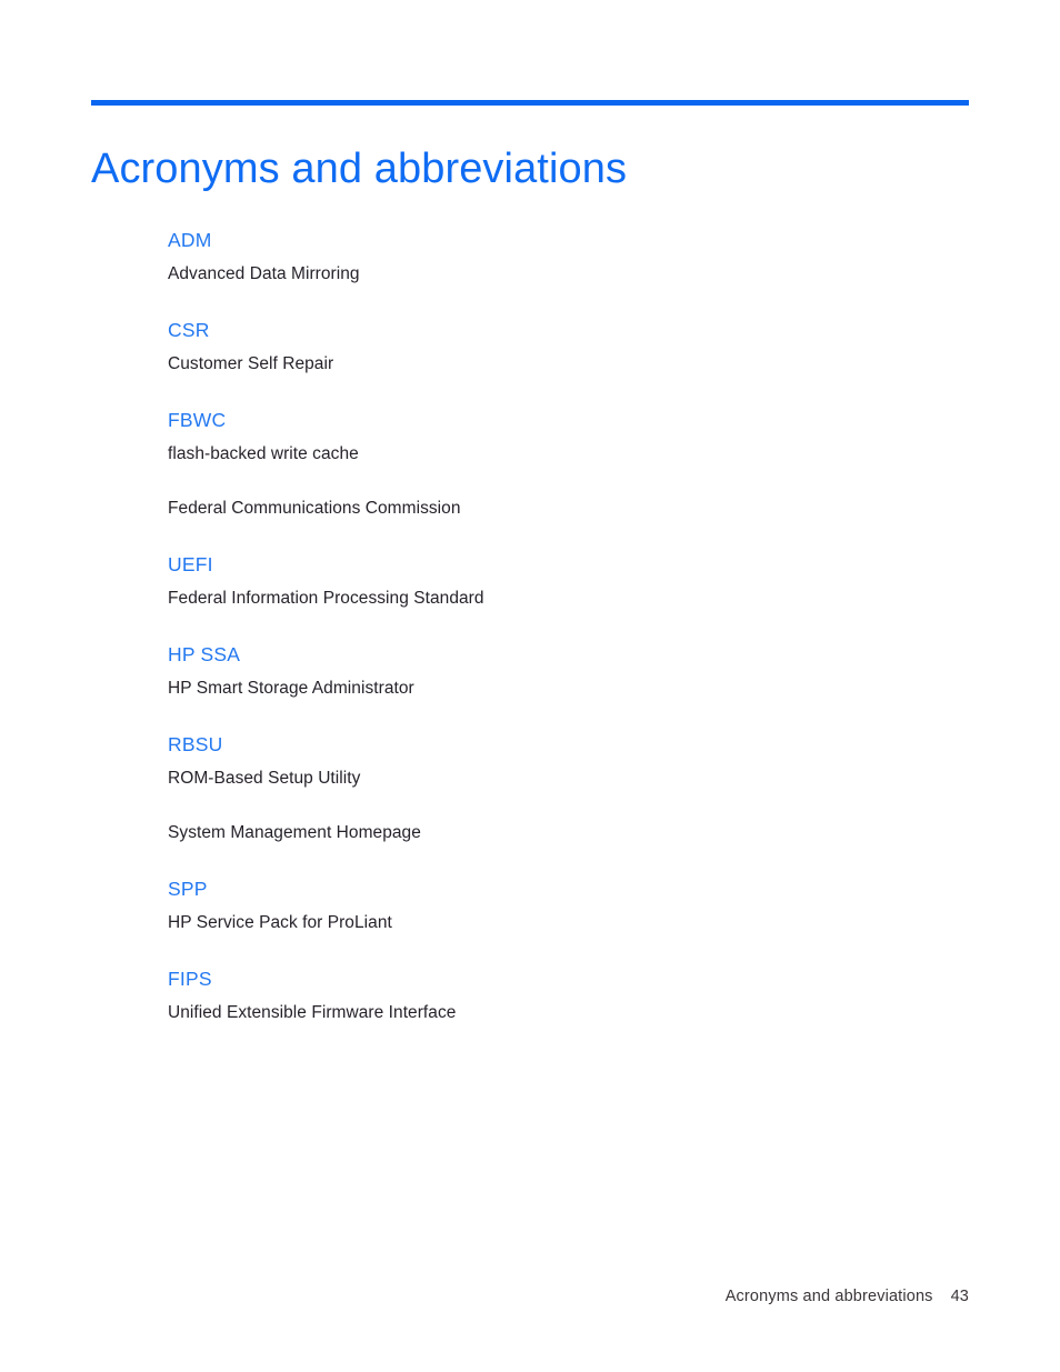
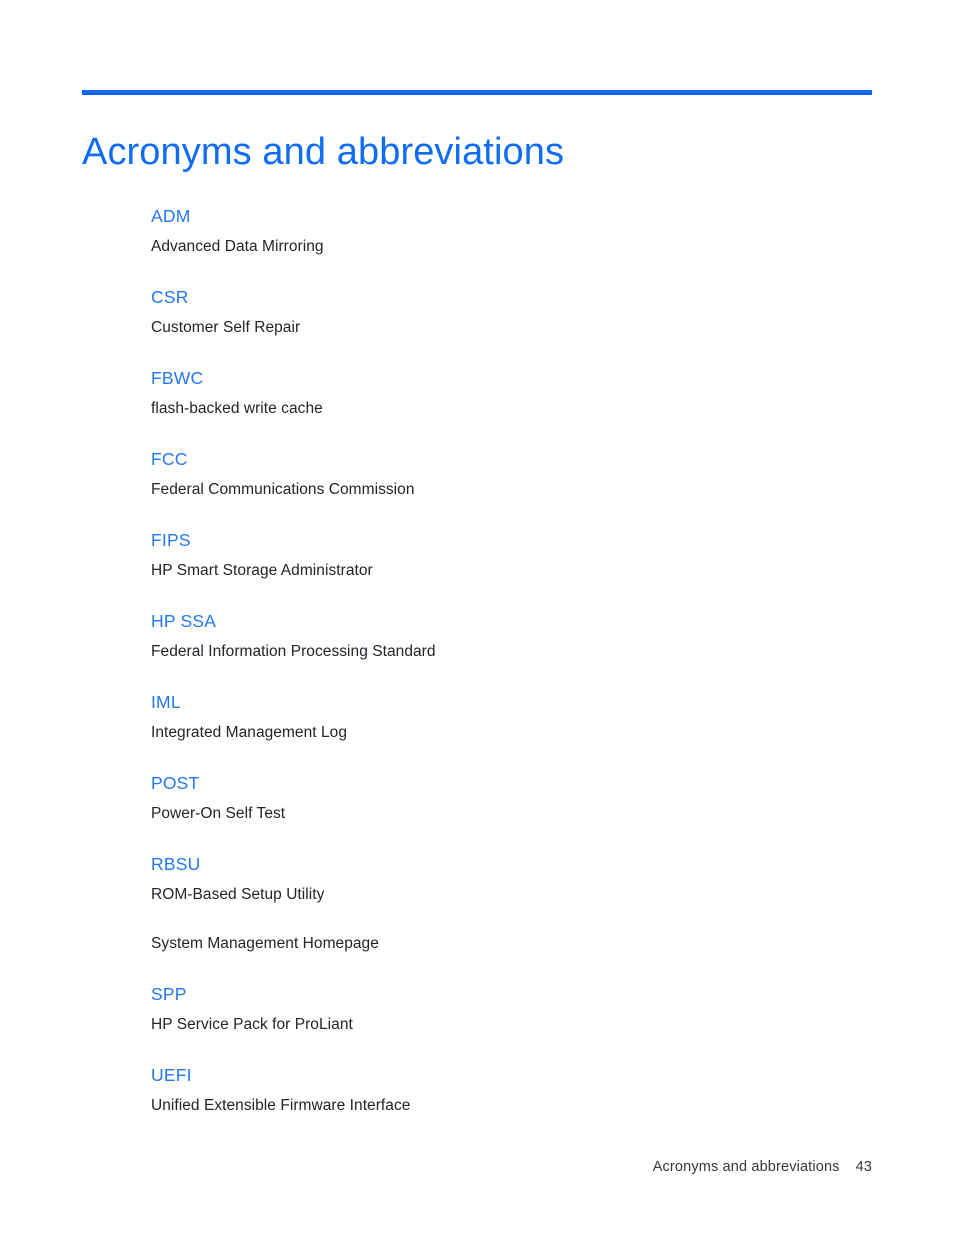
  Acronyms and abbreviations
  ADM
  Advanced Data Mirroring
  CSR
  Customer Self Repair
  FBWC
  flash-backed write cache
+ FCC
  Federal Communications Commission
- UEFI
+ FIPS
- Federal Information Processing Standard
+ HP Smart Storage Administrator
  HP SSA
- HP Smart Storage Administrator
+ Federal Information Processing Standard
+ IML
+ Integrated Management Log
+ POST
+ Power-On Self Test
  RBSU
  ROM-Based Setup Utility
  System Management Homepage
  SPP
  HP Service Pack for ProLiant
- FIPS
+ UEFI
  Unified Extensible Firmware Interface
  Acronyms and abbreviations 43
